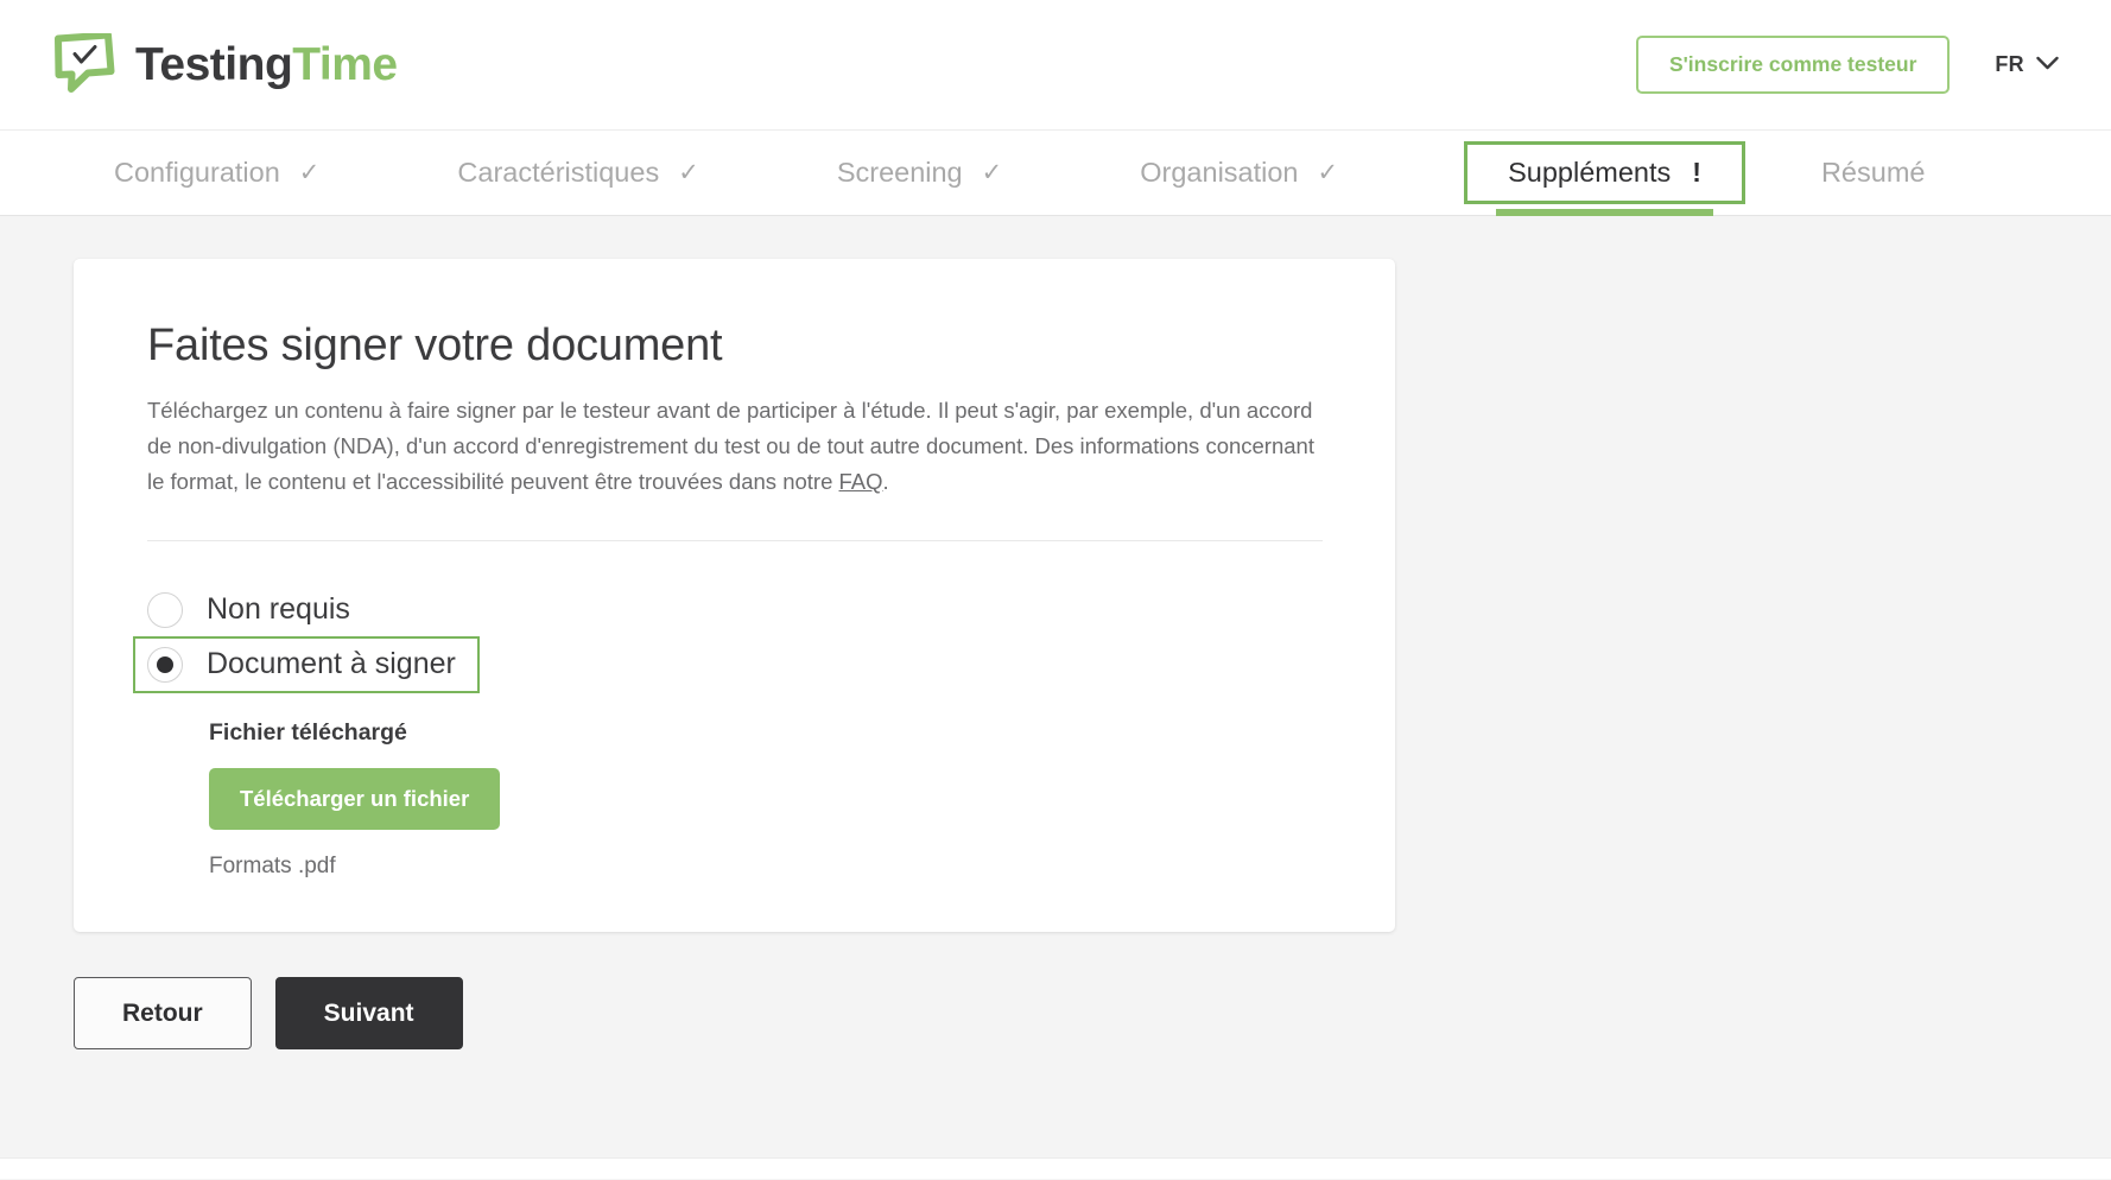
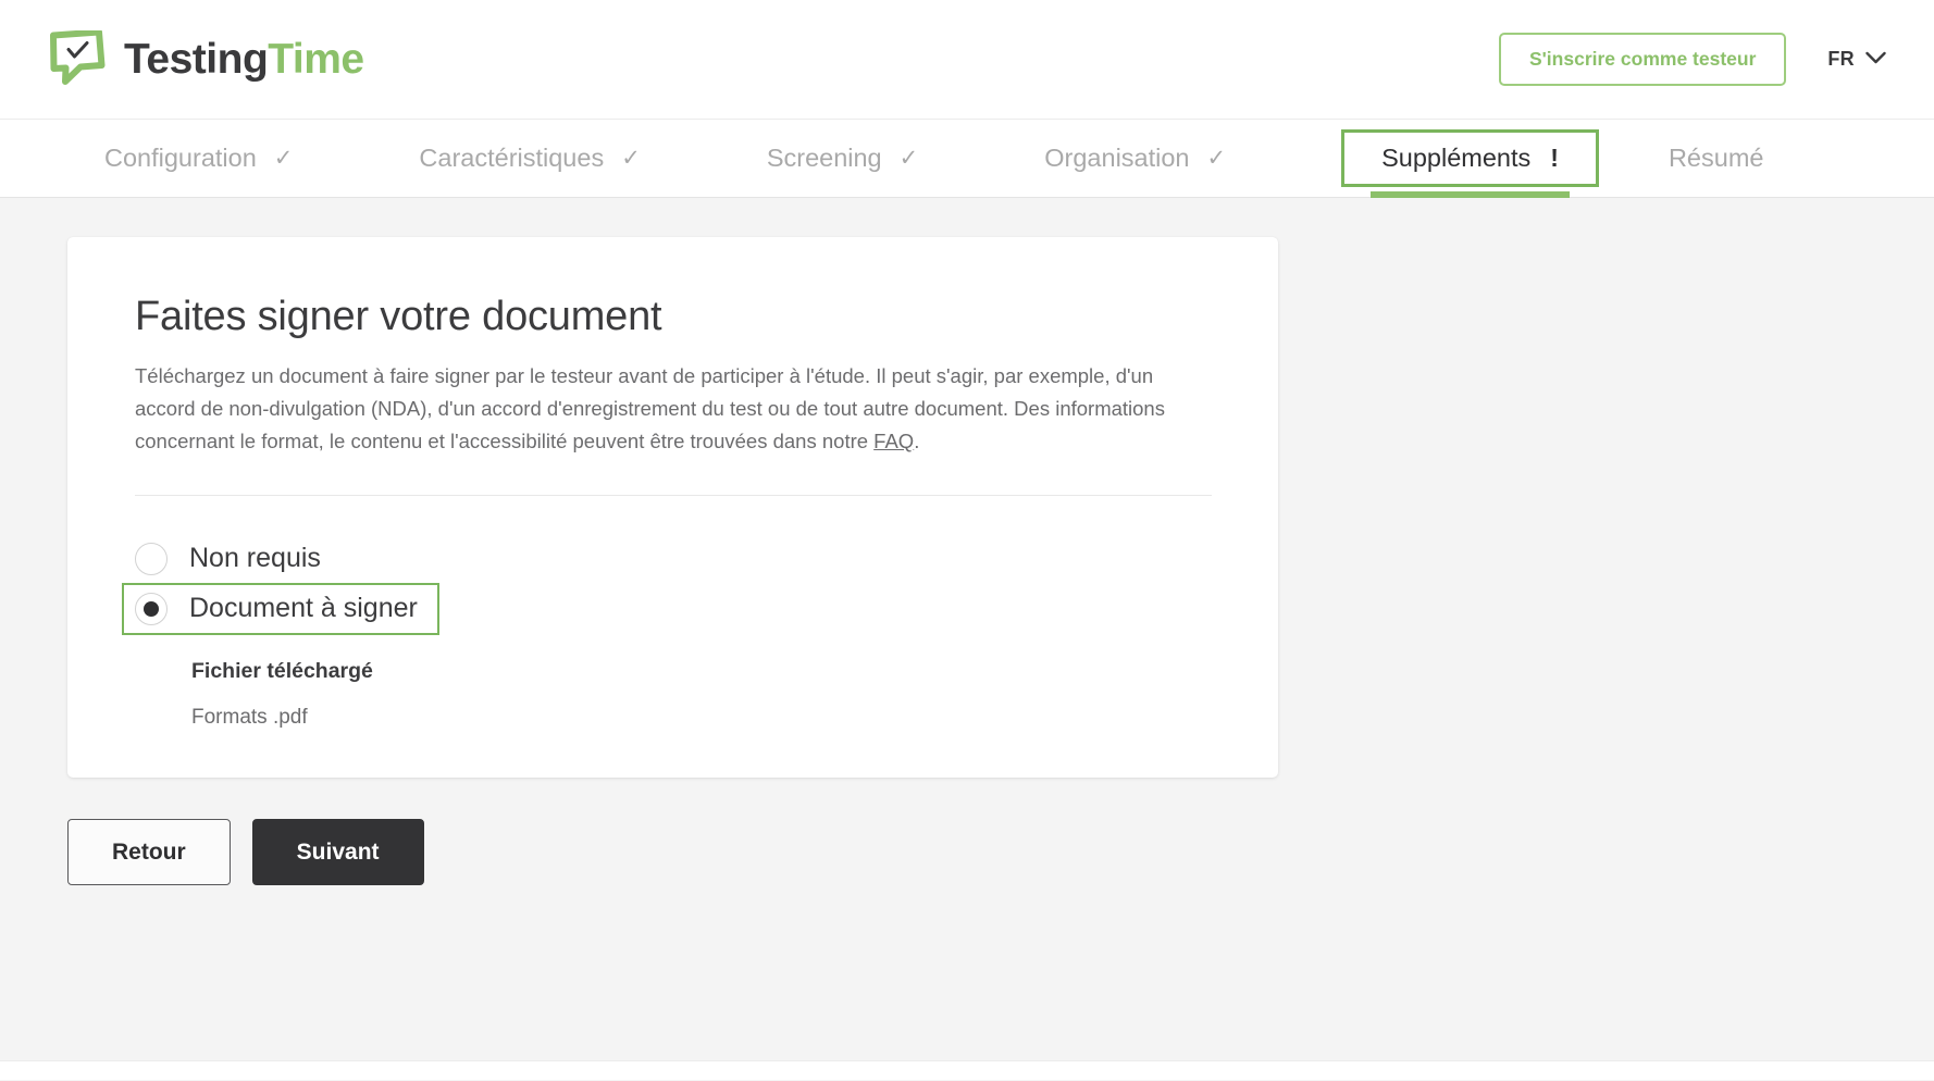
  TestingTime
  S'inscrire comme testeur
  FR
  Configuration
  ✓
  Caractéristiques
  ✓
  Screening
  ✓
  Organisation
  ✓
  Suppléments
  !
  Résumé
  Faites signer votre document
- Téléchargez un contenu à faire signer par le testeur avant de participer à l'étude. Il peut s'agir, par exemple, d'un accord de non-divulgation (NDA), d'un accord d'enregistrement du test ou de tout autre document. Des informations concernant le format, le contenu et l'accessibilité peuvent être trouvées dans notre FAQ.
+ Téléchargez un document à faire signer par le testeur avant de participer à l'étude. Il peut s'agir, par exemple, d'un accord de non-divulgation (NDA), d'un accord d'enregistrement du test ou de tout autre document. Des informations concernant le format, le contenu et l'accessibilité peuvent être trouvées dans notre FAQ.
  Non requis
  Document à signer
  Fichier téléchargé
- Télécharger un fichier
  Formats .pdf
  Retour
  Suivant
